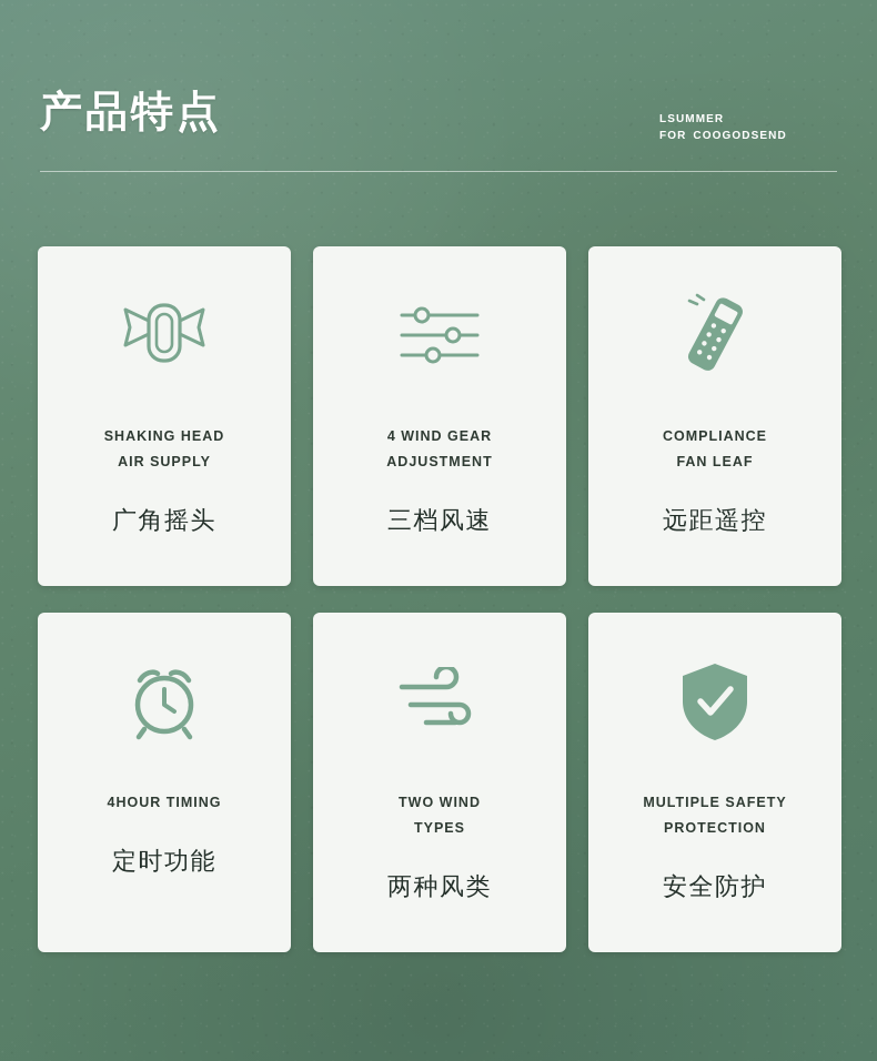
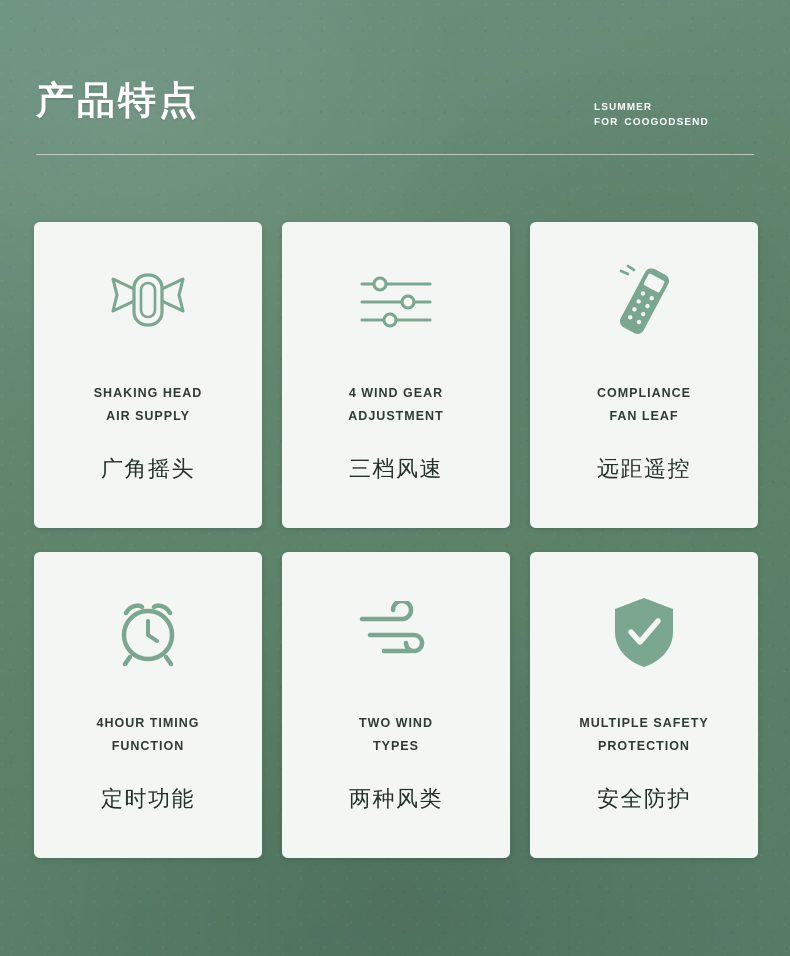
  产品特点
  LSUMMER
  FOR COOGODSEND
  SHAKING HEAD
  AIR SUPPLY
  广角摇头
  4 WIND GEAR
  ADJUSTMENT
  三档风速
  COMPLIANCE
  FAN LEAF
  远距遥控
  4HOUR TIMING
+ FUNCTION
  定时功能
  TWO WIND
  TYPES
  两种风类
  MULTIPLE SAFETY
  PROTECTION
  安全防护
